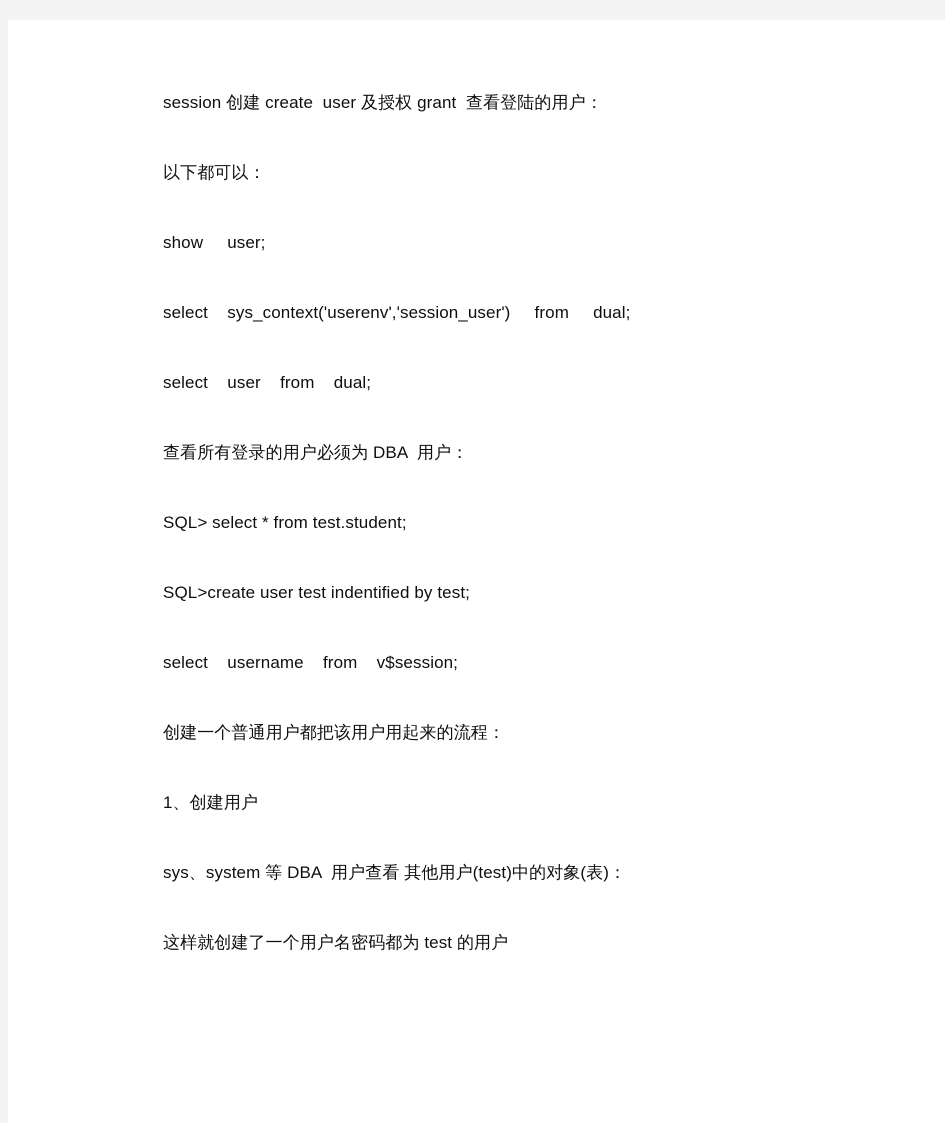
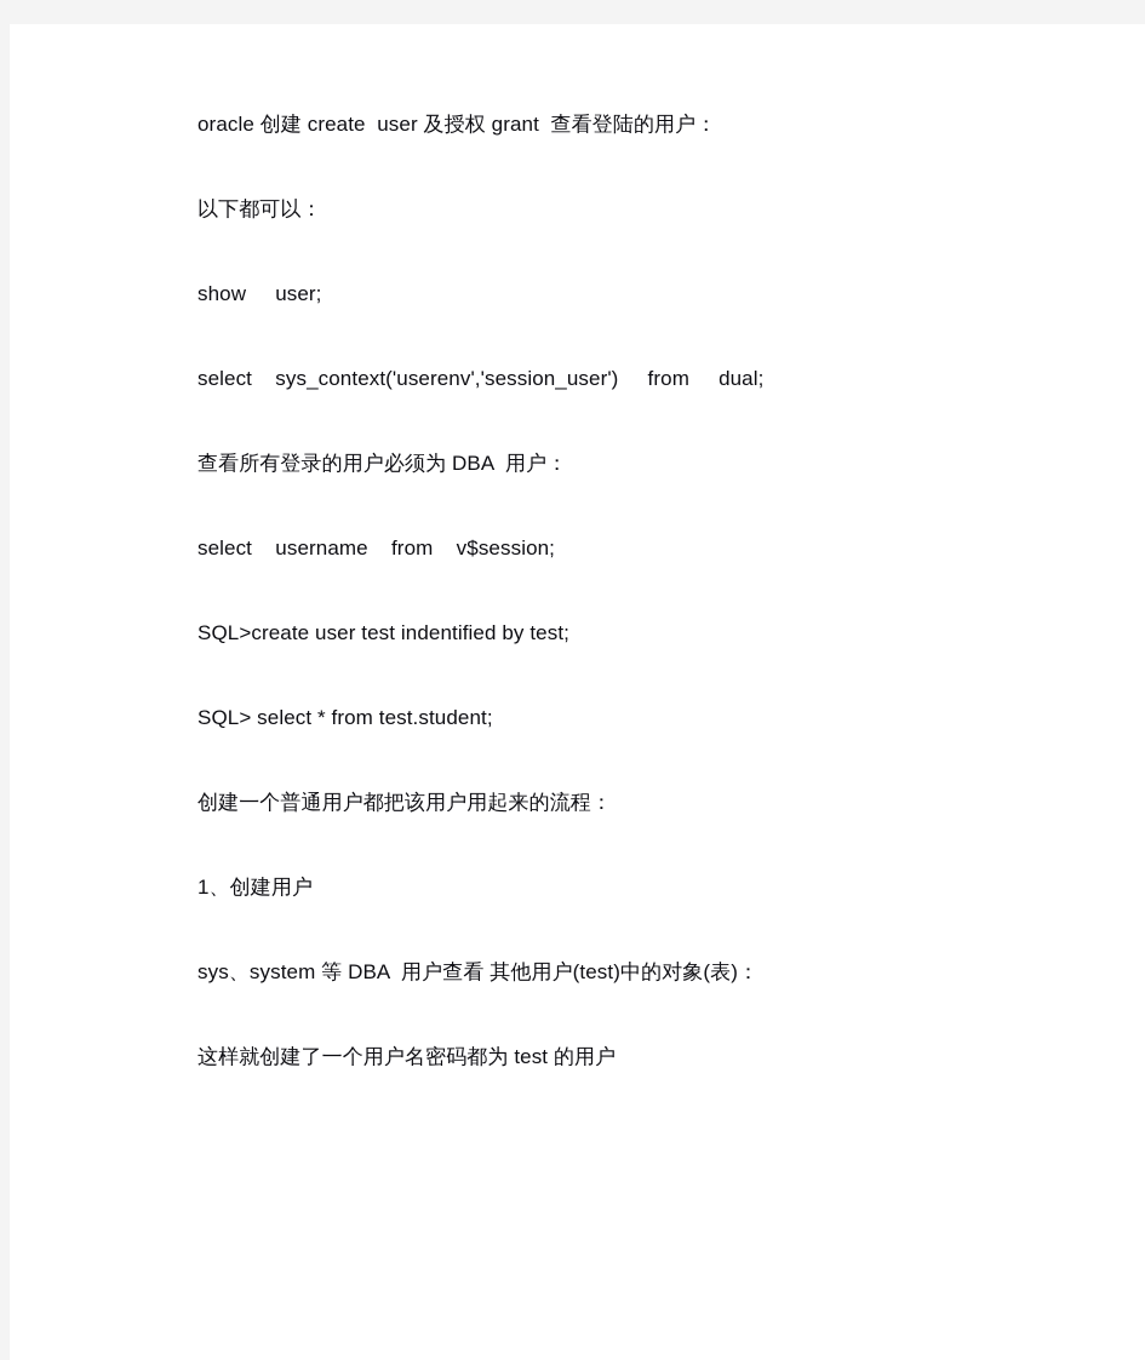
- session 创建 create user 及授权 grant 查看登陆的用户：
+ oracle 创建 create user 及授权 grant 查看登陆的用户：
  以下都可以：
  show user;
  select sys_context('userenv','session_user') from dual;
- select user from dual;
  查看所有登录的用户必须为 DBA 用户：
- SQL> select * from test.student;
+ select username from v$session;
  SQL>create user test indentified by test;
- select username from v$session;
+ SQL> select * from test.student;
  创建一个普通用户都把该用户用起来的流程：
  1、创建用户
  sys、system 等 DBA 用户查看 其他用户(test)中的对象(表)：
  这样就创建了一个用户名密码都为 test 的用户
